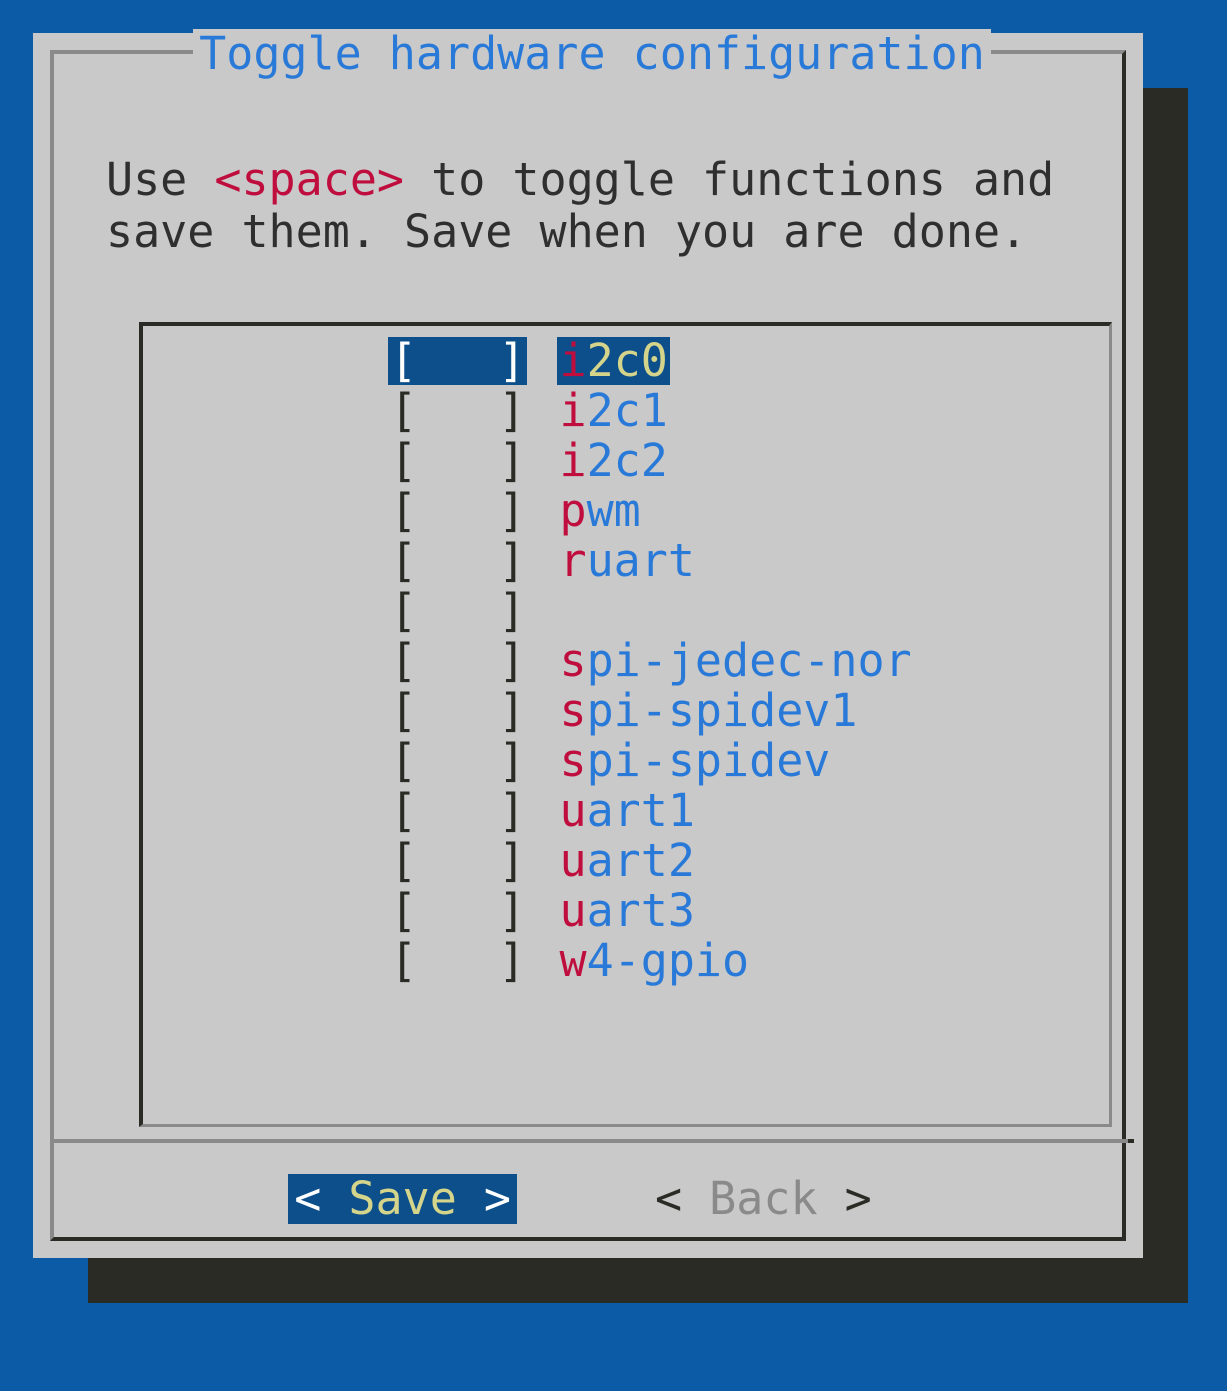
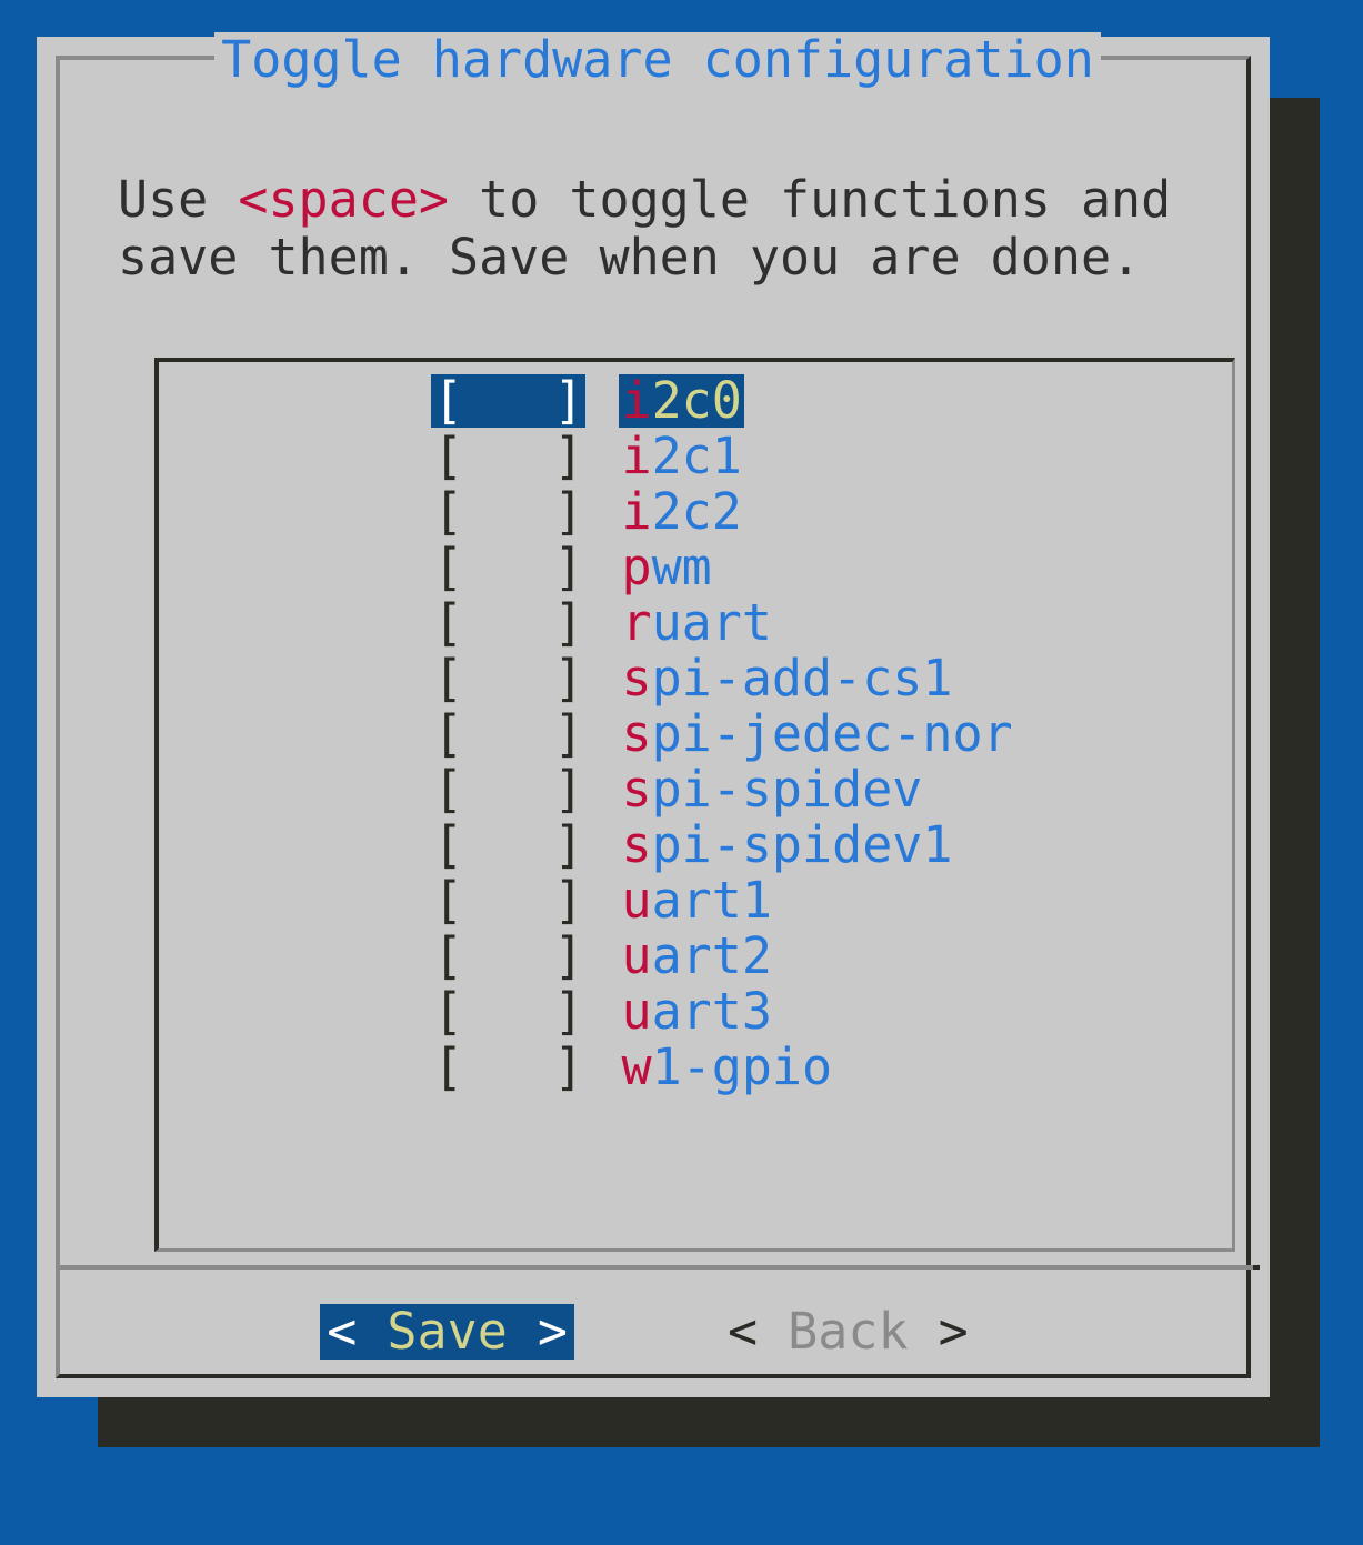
  Toggle hardware configuration
  Use <space> to toggle functions and save them. Save when you are done.
  [ ]
  i2c0
  [ ]
  i2c1
  [ ]
  i2c2
  [ ]
  pwm
  [ ]
  ruart
  [ ]
+ spi-add-cs1
  [ ]
  spi-jedec-nor
  [ ]
- spi-spidev1
+ spi-spidev
  [ ]
- spi-spidev
+ spi-spidev1
  [ ]
  uart1
  [ ]
  uart2
  [ ]
  uart3
  [ ]
- w4-gpio
+ w1-gpio
  < Save >
  < Back >
